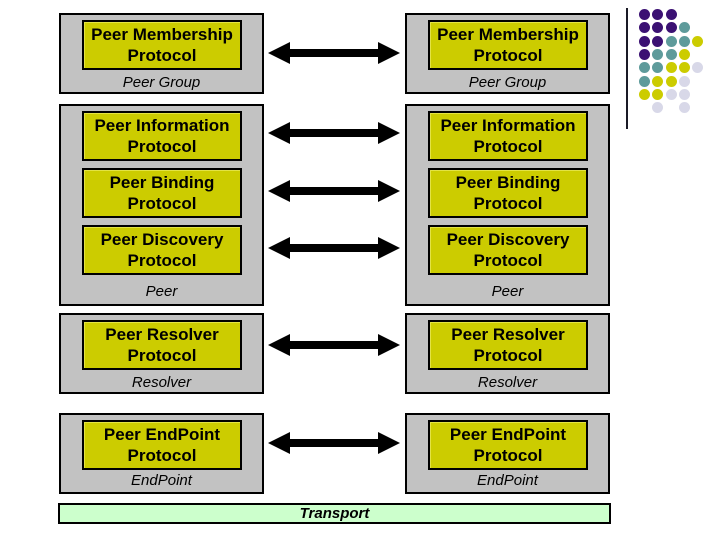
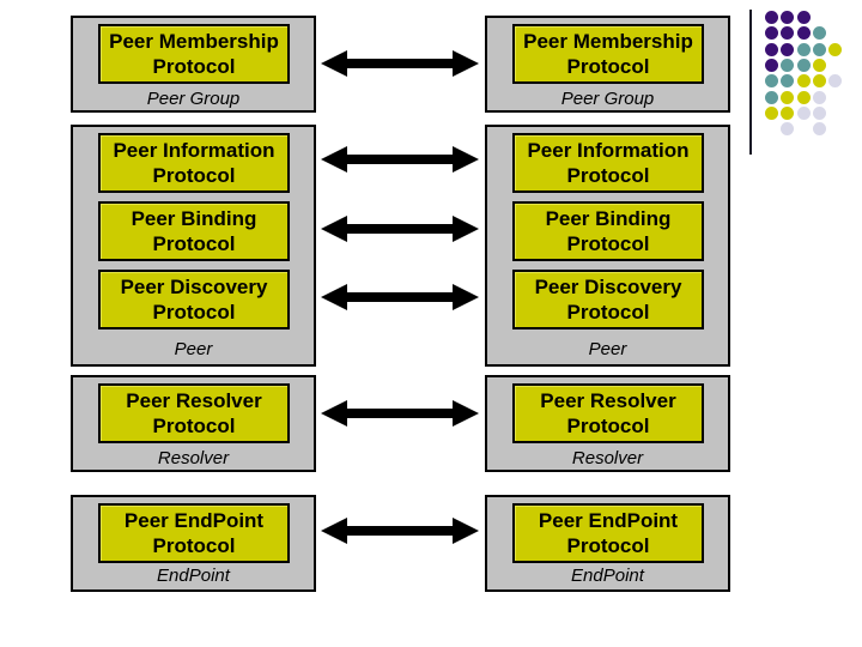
  Peer Membership
  Protocol
  Peer Group
  Peer Information
  Protocol
  Peer Binding
  Protocol
  Peer Discovery
  Protocol
  Peer
  Peer Resolver
  Protocol
  Resolver
  Peer EndPoint
  Protocol
  EndPoint
  Peer Membership
  Protocol
  Peer Group
  Peer Information
  Protocol
  Peer Binding
  Protocol
  Peer Discovery
  Protocol
  Peer
  Peer Resolver
  Protocol
  Resolver
  Peer EndPoint
  Protocol
  EndPoint
- Transport
